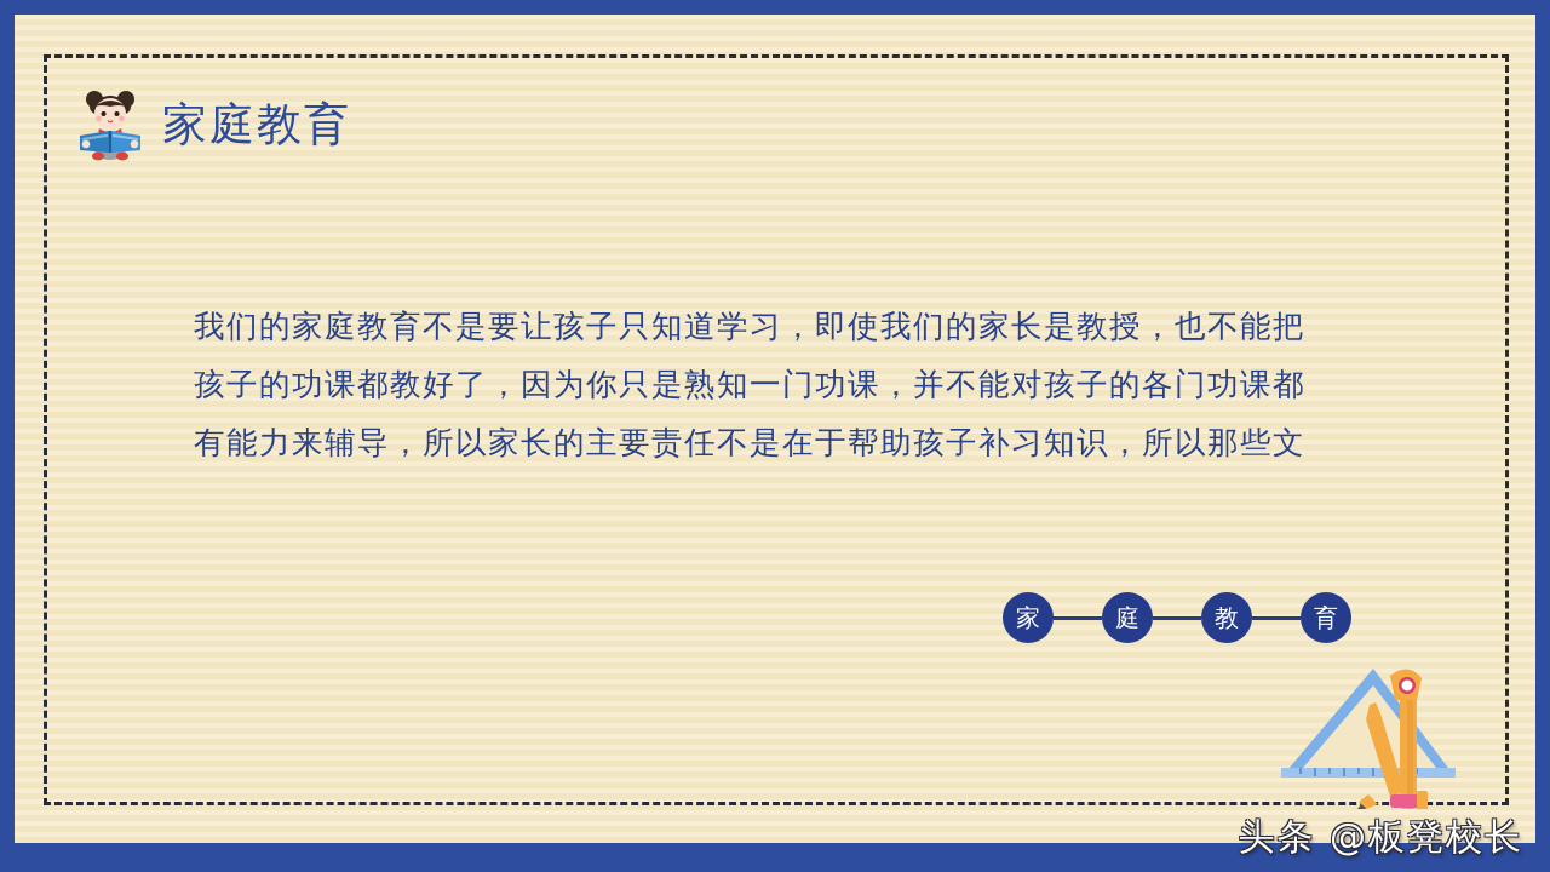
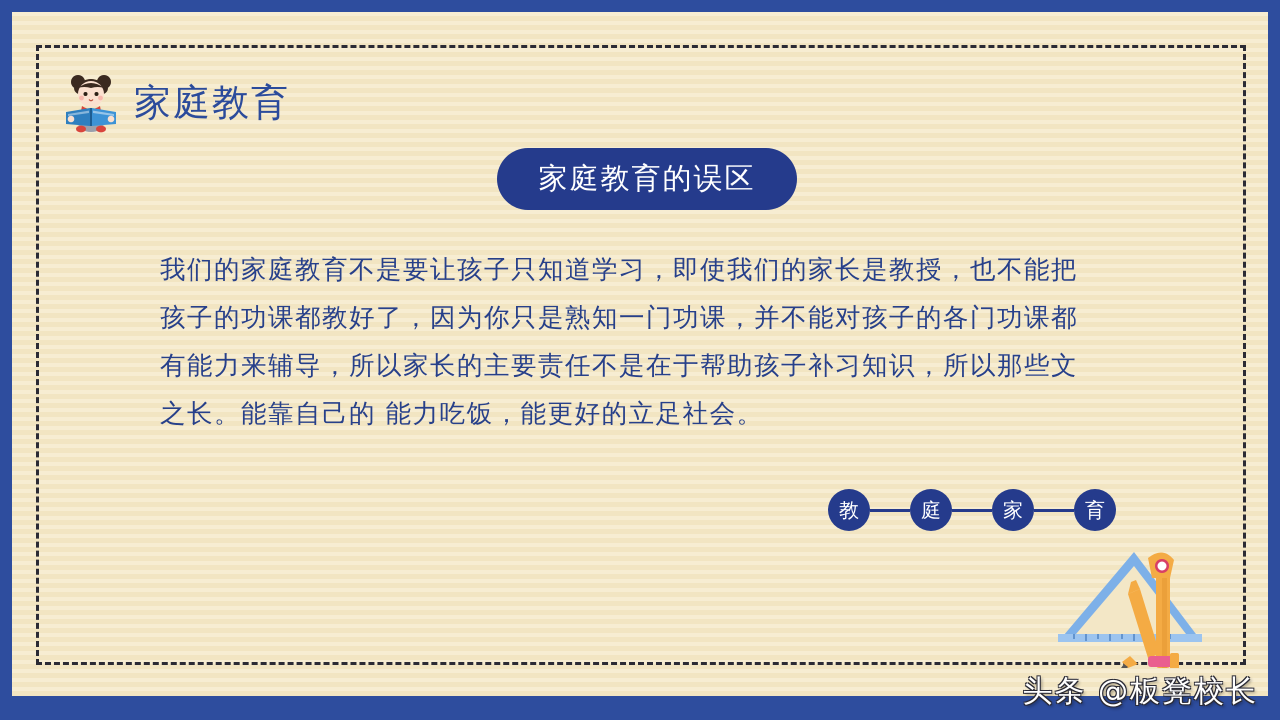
  家庭教育
+ 家庭教育的误区
  我们的家庭教育不是要让孩子只知道学习，即使我们的家长是教授，也不能把
  孩子的功课都教好了，因为你只是熟知一门功课，并不能对孩子的各门功课都
  有能力来辅导，所以家长的主要责任不是在于帮助孩子补习知识，所以那些文
+ 之长。能靠自己的 能力吃饭，能更好的立足社会。
- 家
+ 教
  庭
- 教
+ 家
  育
  头条 @板凳校长
